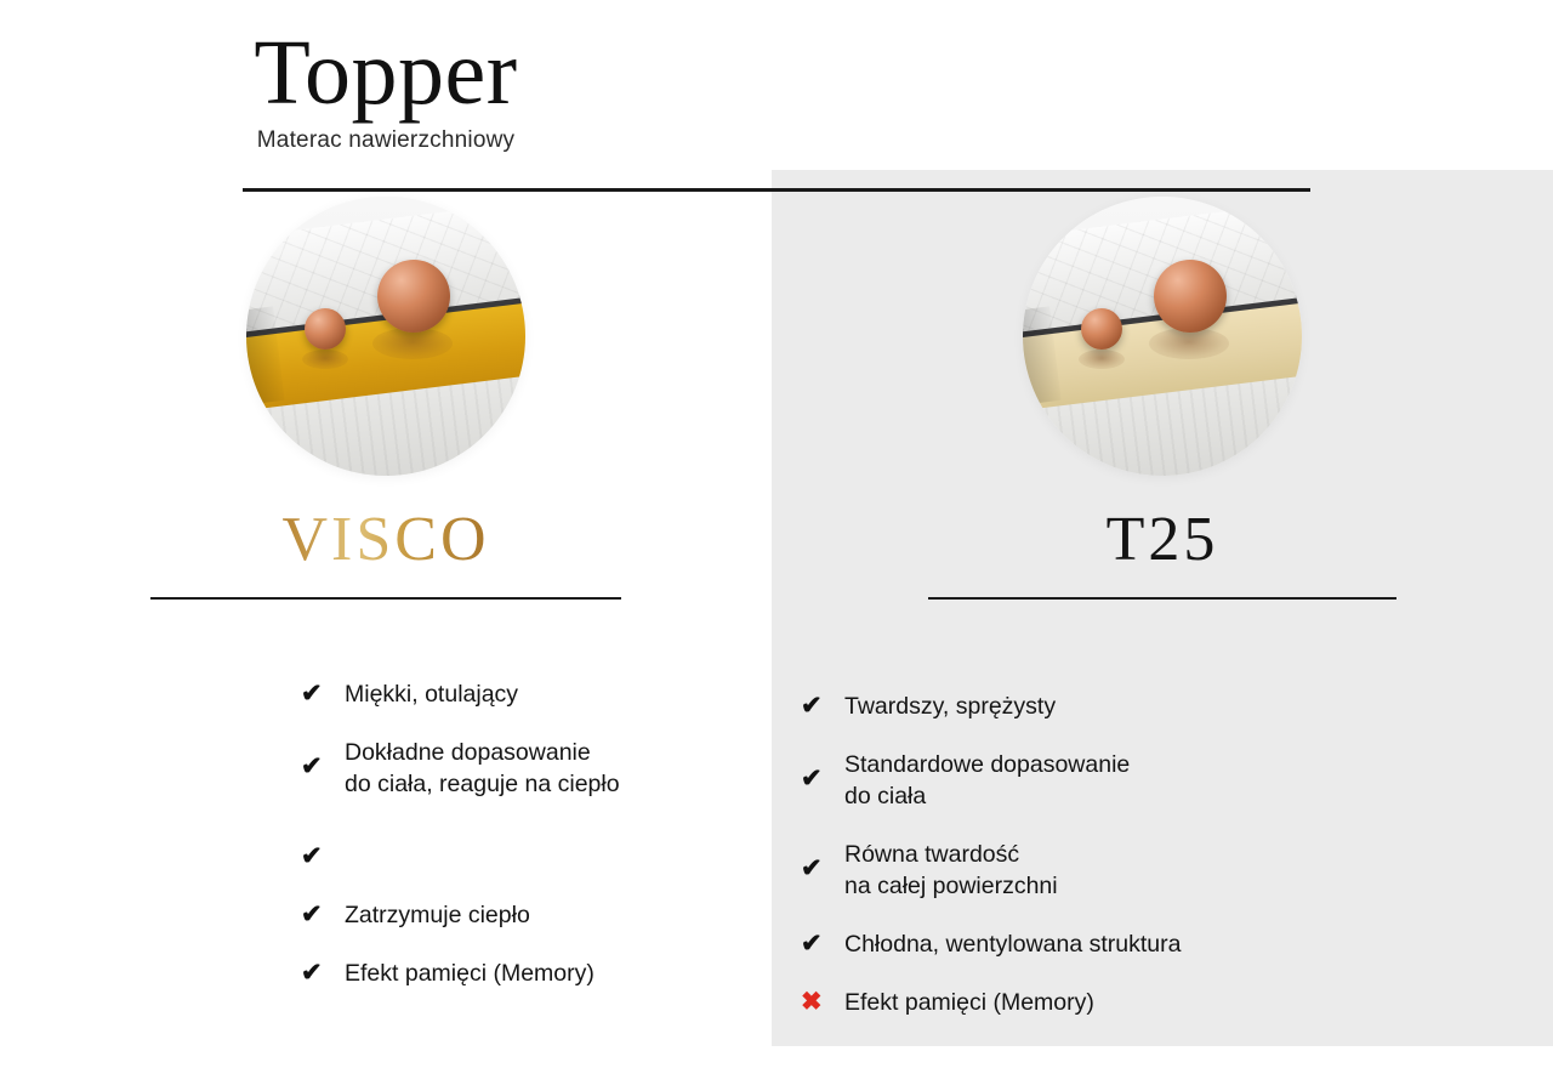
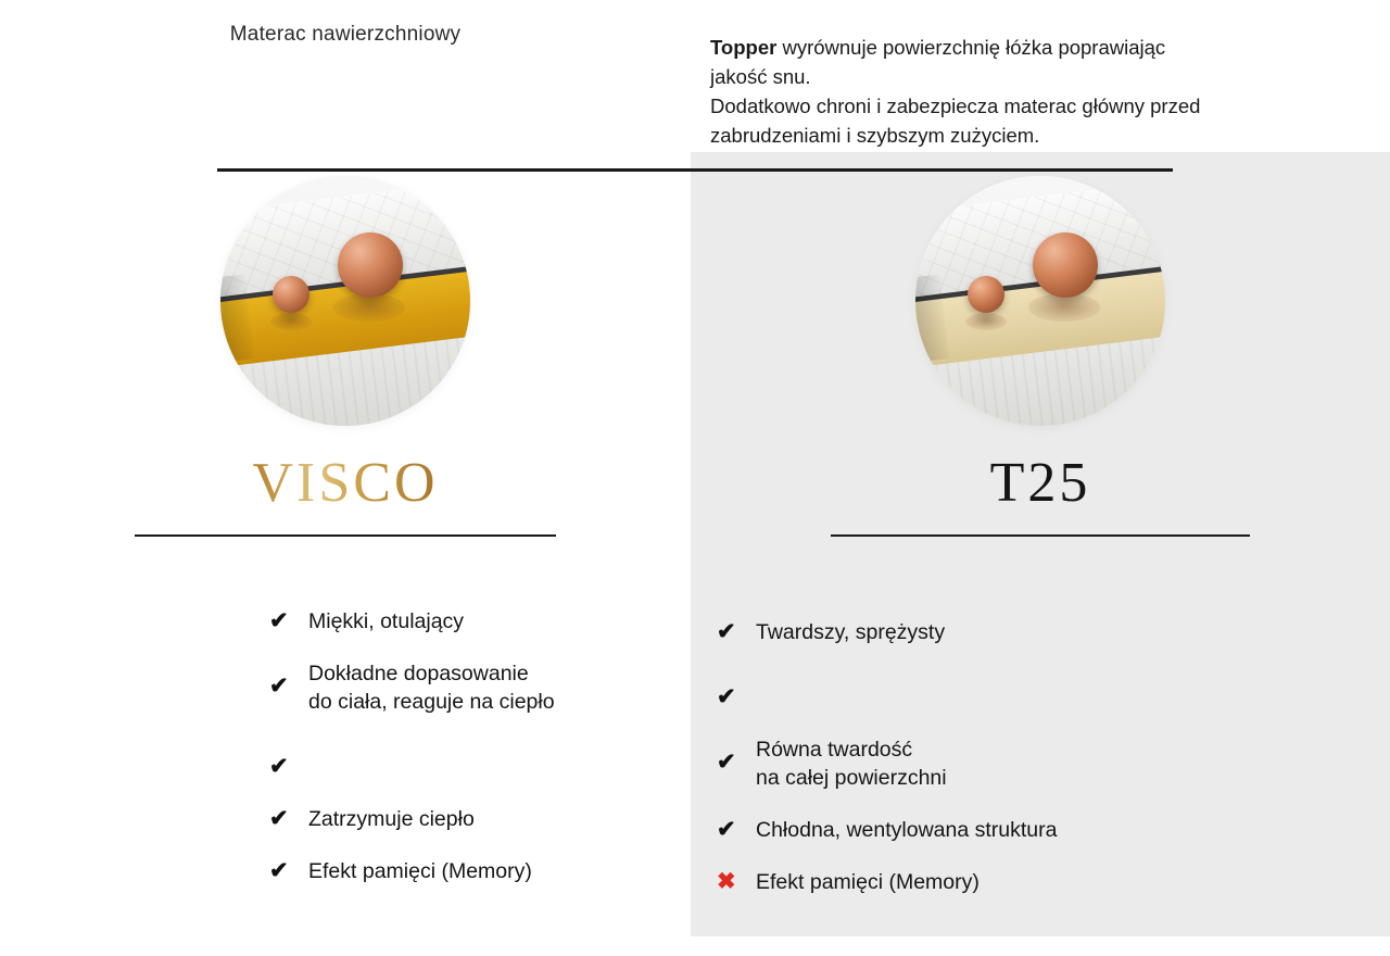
- Topper
  Materac nawierzchniowy
+ Topper wyrównuje powierzchnię łóżka poprawiając jakość snu.
+ Dodatkowo chroni i zabezpiecza materac główny przed zabrudzeniami i szybszym zużyciem.
  VISCO
  T25
  ✔
  Miękki, otulający
  ✔
  Dokładne dopasowanie
  do ciała, reaguje na ciepło
  ✔
  ✔
  Zatrzymuje ciepło
  ✔
  Efekt pamięci (Memory)
  ✔
  Twardszy, sprężysty
  ✔
- Standardowe dopasowanie
- do ciała
  ✔
  Równa twardość
  na całej powierzchni
  ✔
  Chłodna, wentylowana struktura
  ✖
  Efekt pamięci (Memory)
